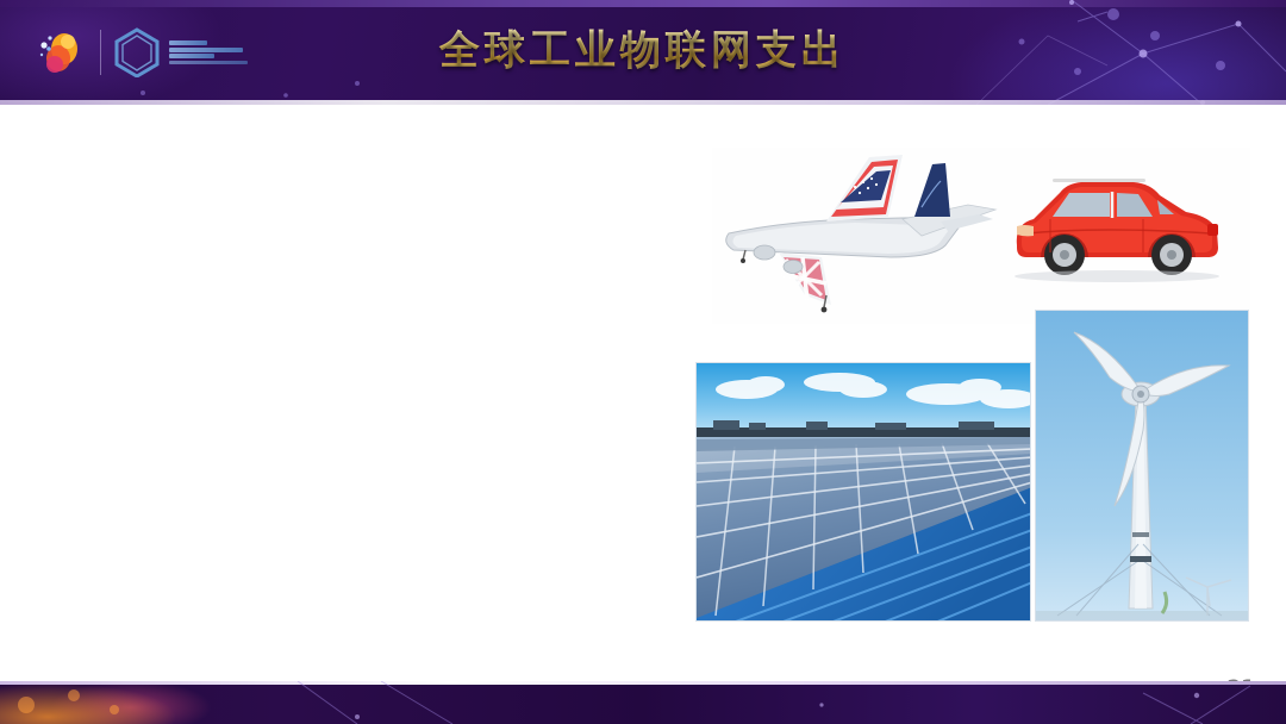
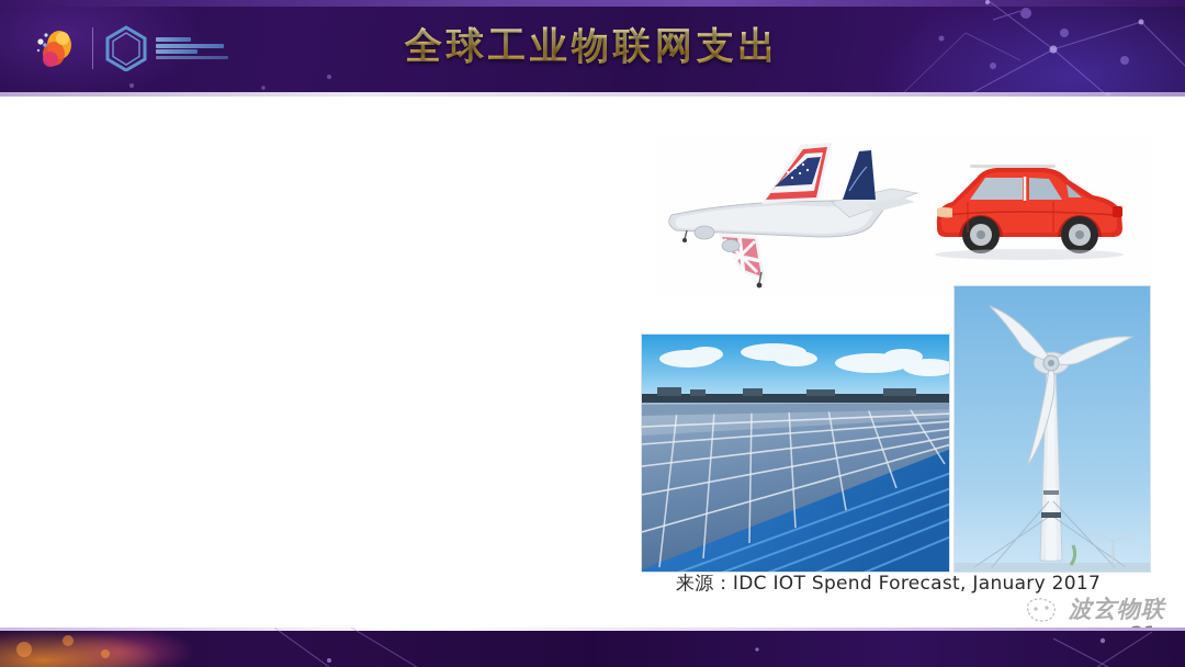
  全球工业物联网支出
+ 来源：IDC IOT Spend Forecast, January 2017
+ 波玄物联
